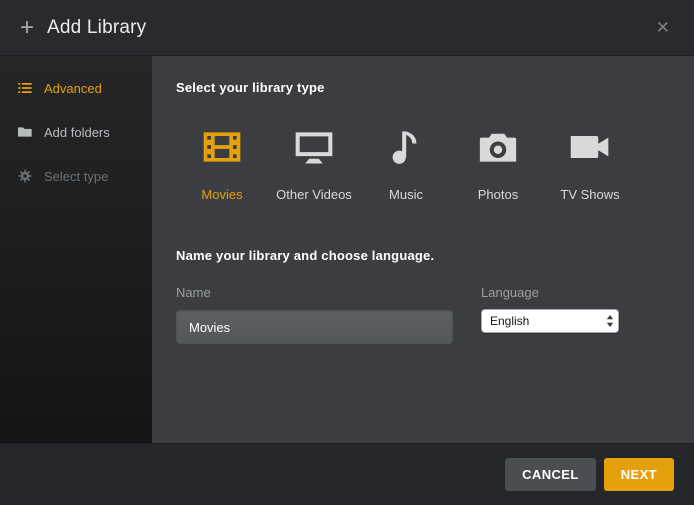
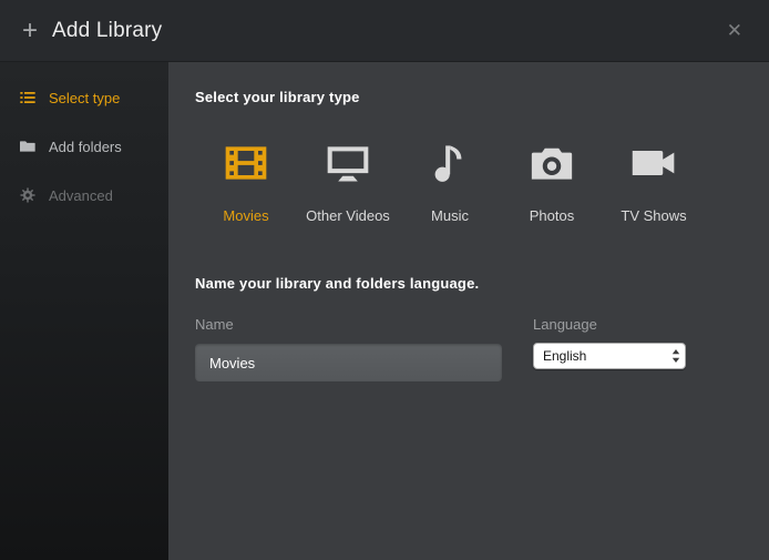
  +
  Add Library
  ✕
- Advanced
+ Select type
  Add folders
- Select type
+ Advanced
  Select your library type
  Movies
  Other Videos
  Music
  Photos
  TV Shows
- Name your library and choose language.
+ Name your library and folders language.
  Name
  Movies
  Language
  English
- CANCEL
- NEXT
